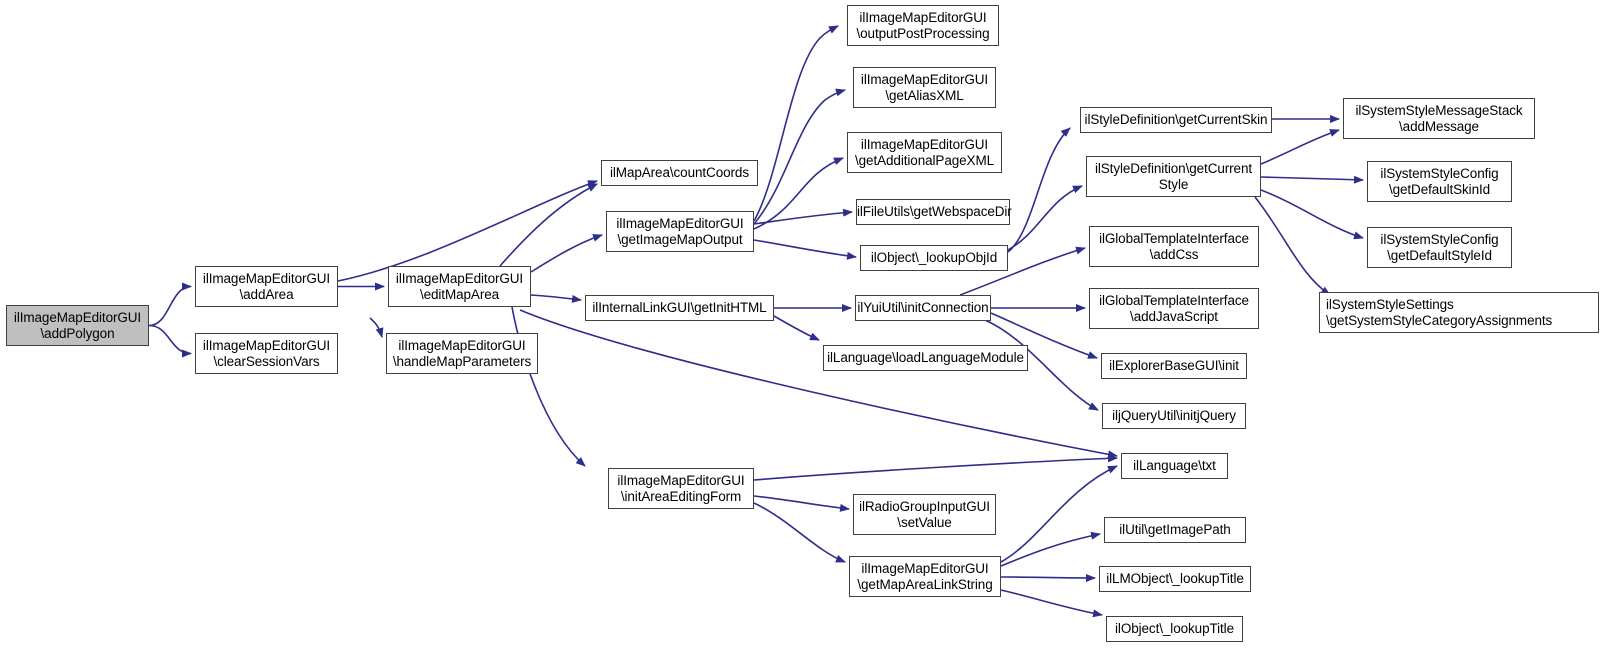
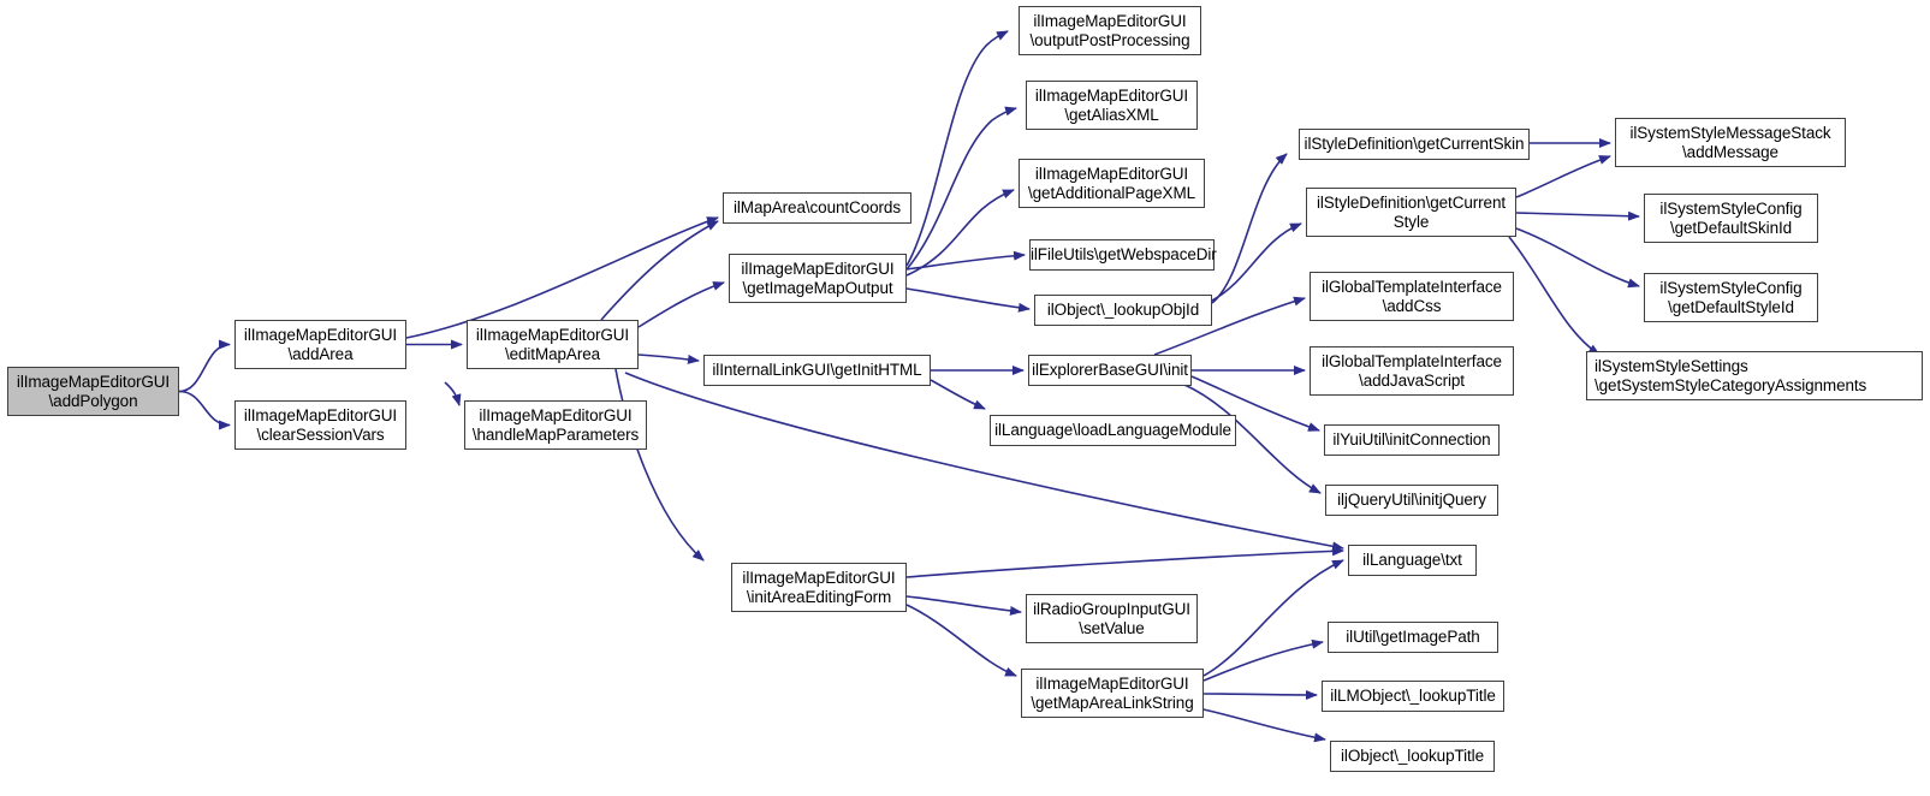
  ilImageMapEditorGUI
  \addPolygon
  ilImageMapEditorGUI
  \addArea
  ilImageMapEditorGUI
  \clearSessionVars
  ilImageMapEditorGUI
  \editMapArea
  ilImageMapEditorGUI
  \handleMapParameters
  ilMapArea\countCoords
  ilImageMapEditorGUI
  \getImageMapOutput
  ilInternalLinkGUI\getInitHTML
  ilImageMapEditorGUI
  \initAreaEditingForm
  ilImageMapEditorGUI
  \outputPostProcessing
  ilImageMapEditorGUI
  \getAliasXML
  ilImageMapEditorGUI
  \getAdditionalPageXML
  ilFileUtils\getWebspaceDir
  ilObject\_lookupObjId
- ilYuiUtil\initConnection
+ ilExplorerBaseGUI\init
  ilLanguage\loadLanguageModule
  ilRadioGroupInputGUI
  \setValue
  ilImageMapEditorGUI
  \getMapAreaLinkString
  ilStyleDefinition\getCurrentSkin
  ilStyleDefinition\getCurrent
  Style
  ilGlobalTemplateInterface
  \addCss
  ilGlobalTemplateInterface
  \addJavaScript
- ilExplorerBaseGUI\init
+ ilYuiUtil\initConnection
  iljQueryUtil\initjQuery
  ilLanguage\txt
  ilUtil\getImagePath
  ilLMObject\_lookupTitle
  ilObject\_lookupTitle
  ilSystemStyleMessageStack
  \addMessage
  ilSystemStyleConfig
  \getDefaultSkinId
  ilSystemStyleConfig
  \getDefaultStyleId
  ilSystemStyleSettings
  \getSystemStyleCategoryAssignments
